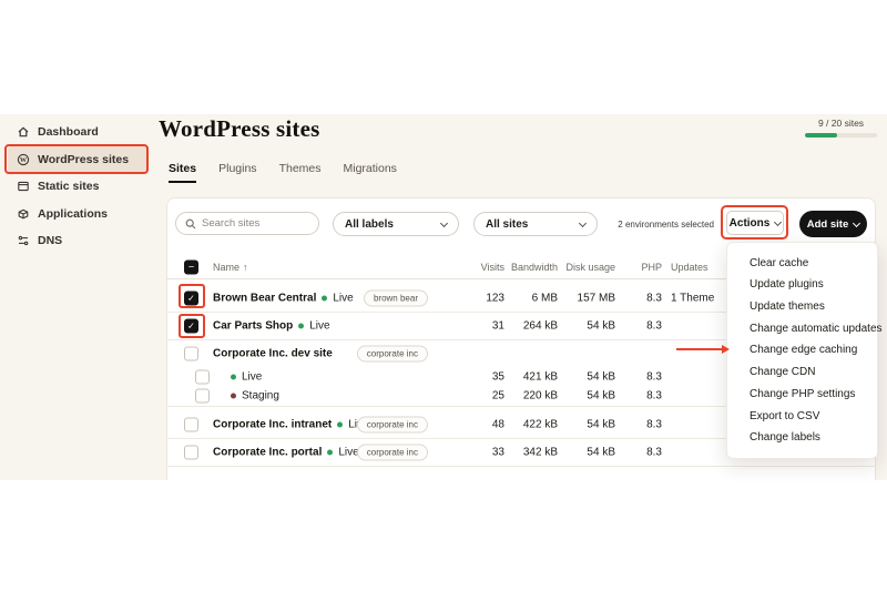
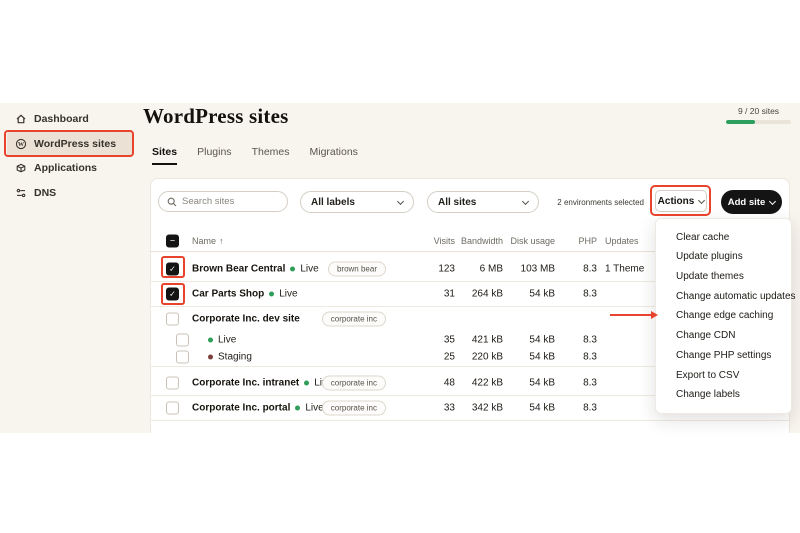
  Dashboard
  WordPress sites
- Static sites
  Applications
  DNS
  WordPress sites
  9 / 20 sites
  Sites
  Plugins
  Themes
  Migrations
  Search sites
  All labels
  All sites
  2 environments selected
  Actions
  Add site
  Name ↑
  Visits
  Bandwidth
  Disk usage
  PHP
  Updates
  Brown Bear Central
  Live
  brown bear
  123
  6 MB
- 157 MB
+ 103 MB
  8.3
  1 Theme
  Car Parts Shop
  Live
  31
  264 kB
  54 kB
  8.3
  Corporate Inc. dev site
  corporate inc
  Live
  35
  421 kB
  54 kB
  8.3
  Staging
  25
  220 kB
  54 kB
  8.3
  Corporate Inc. intranet
  corporate inc
  48
  422 kB
  54 kB
  8.3
  Corporate Inc. portal
  Liv
  corporate inc
  33
  342 kB
  54 kB
  8.3
  Clear cache
  Update plugins
  Update themes
  Change automatic updates
  Change edge caching
  Change CDN
  Change PHP settings
  Export to CSV
  Change labels
